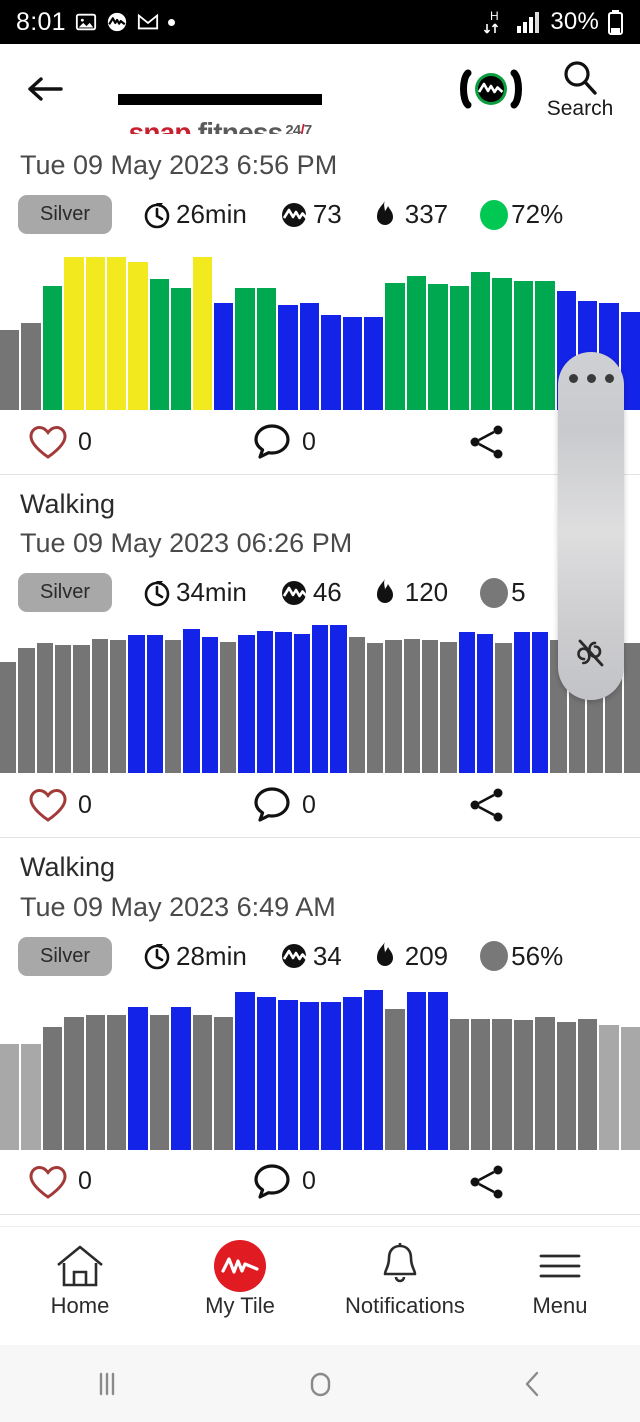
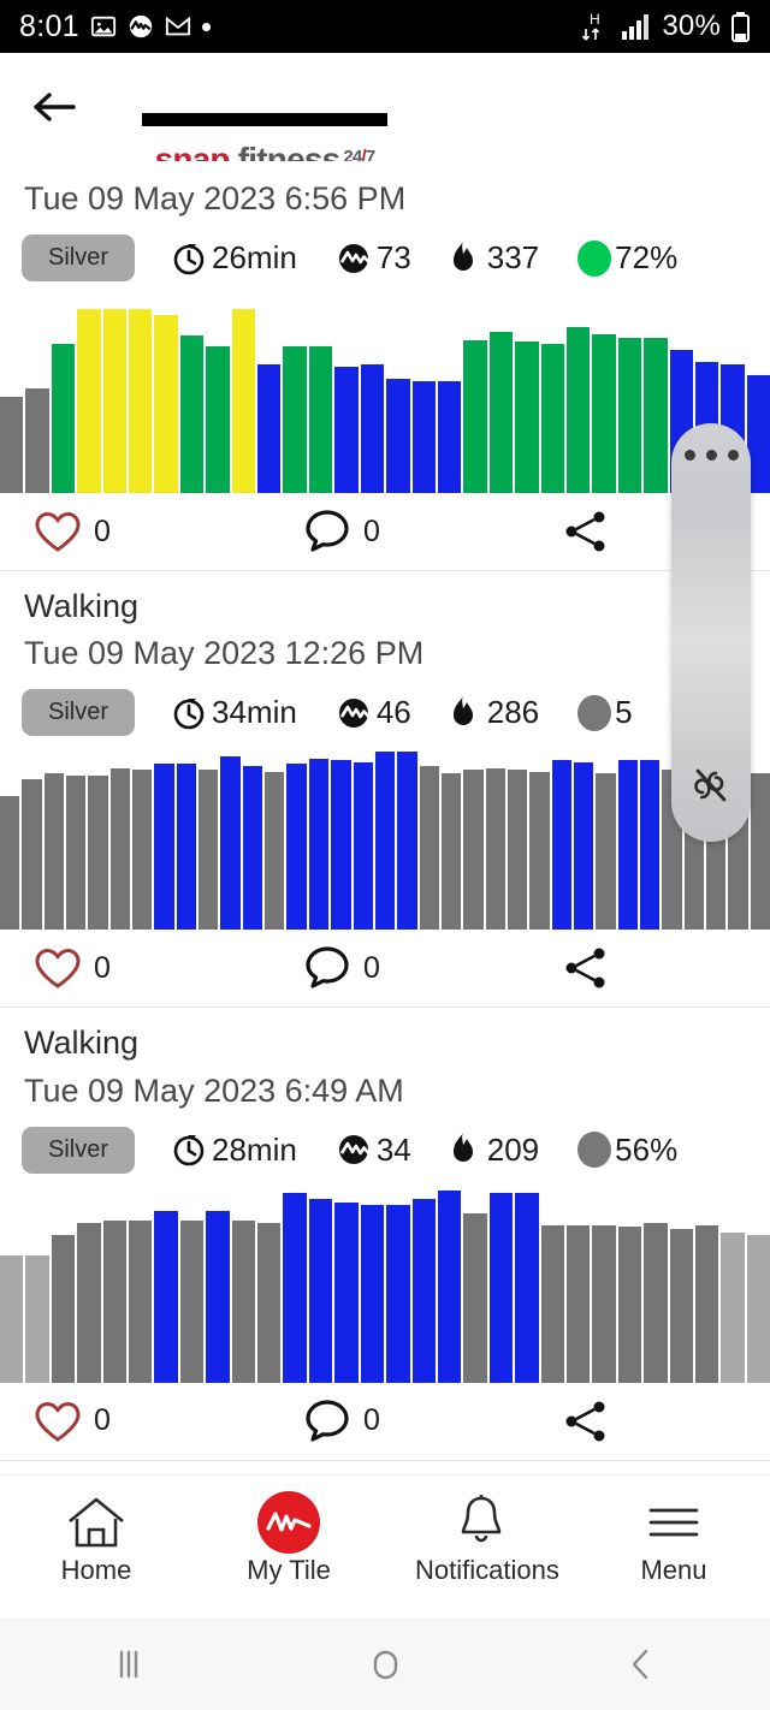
  8:01
  H
  30%
  snap
  fitness
  24/7
- Search
  Tue 09 May 2023 6:56 PM
  Silver
  26min
  73
  337
  72%
  0
  0
  Walking
- Tue 09 May 2023 06:26 PM
+ Tue 09 May 2023 12:26 PM
  Silver
  34min
  46
- 120
+ 286
  5
  0
  0
  Walking
  Tue 09 May 2023 6:49 AM
  Silver
  28min
  34
  209
  56%
  0
  0
  Home
  My Tile
  Notifications
  Menu
